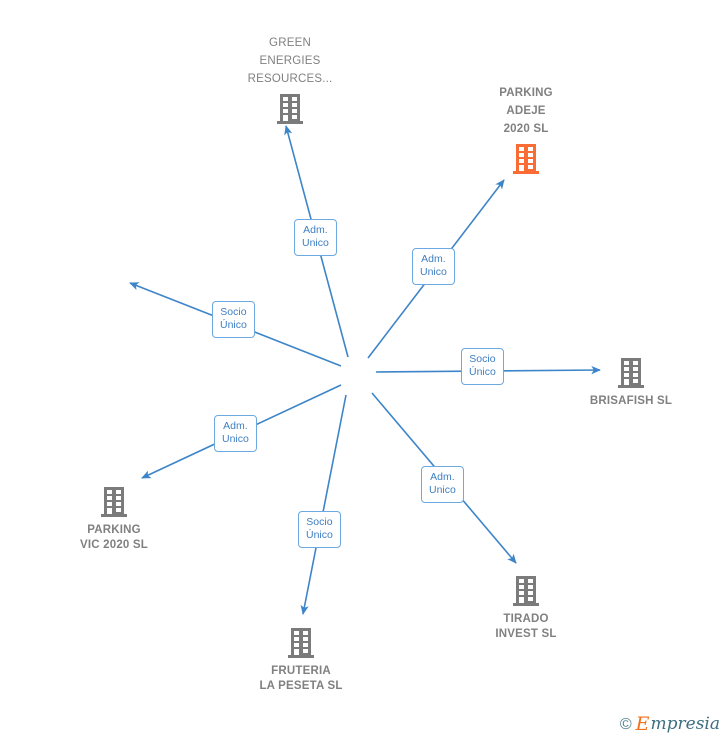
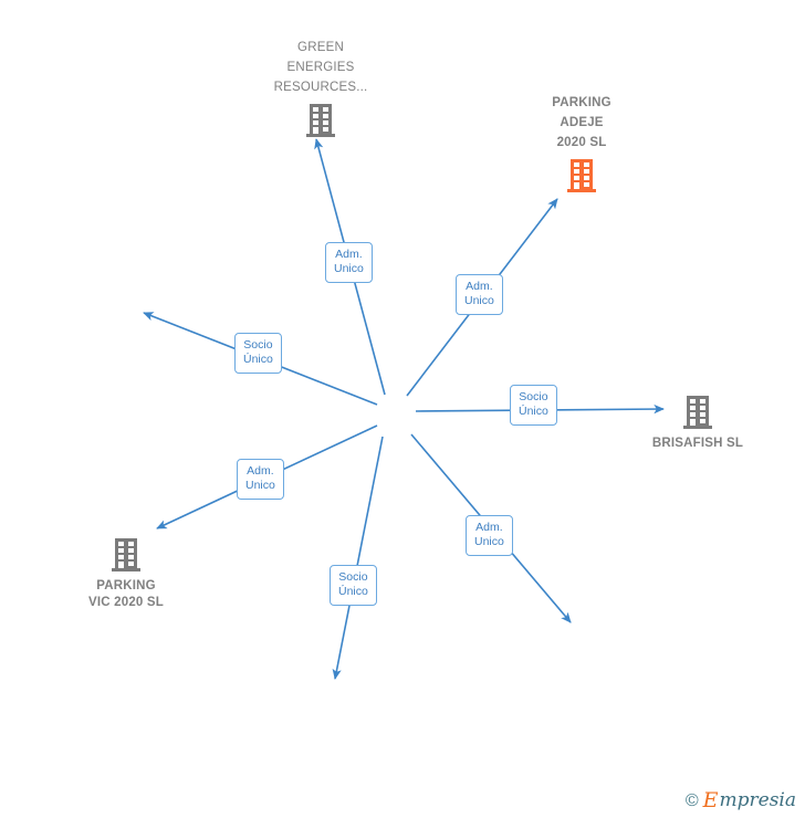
  GREEN
  ENERGIES
  RESOURCES...
  PARKING
  ADEJE
  2020 SL
  BRISAFISH SL
  PARKING
  VIC 2020 SL
- FRUTERIA
- LA PESETA SL
- TIRADO
- INVEST SL
  Adm.
  Unico
  Adm.
  Unico
  Socio
  Único
  Socio
  Único
  Adm.
  Unico
  Socio
  Único
  Adm.
  Unico
  ©
  E
  mpresia
